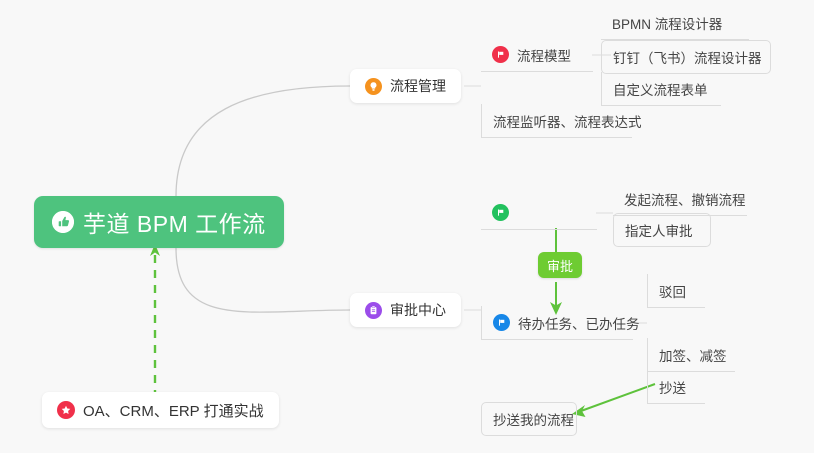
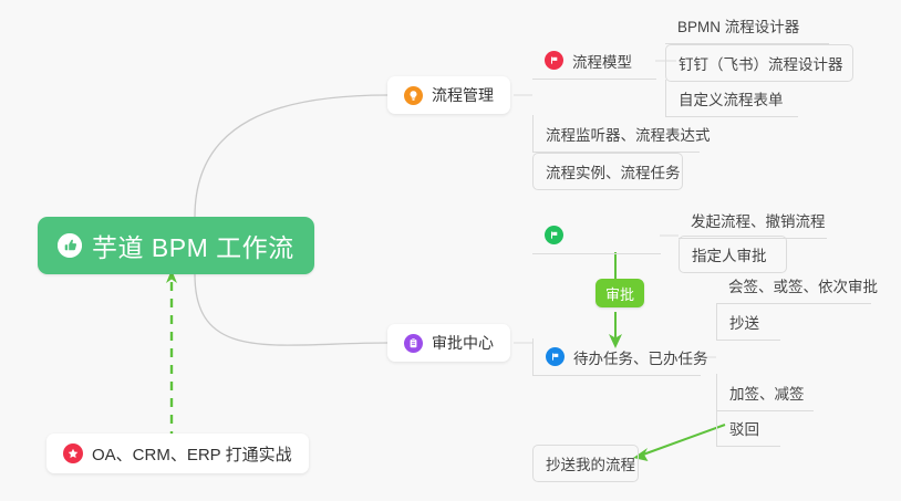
  芋道 BPM 工作流
  流程管理
  审批中心
  流程模型
  流程监听器、流程表达式
+ 流程实例、流程任务
  BPMN 流程设计器
  钉钉（飞书）流程设计器
  自定义流程表单
  待办任务、已办任务
  抄送我的流程
  发起流程、撤销流程
  指定人审批
+ 会签、或签、依次审批
- 驳回
+ 抄送
  加签、减签
- 抄送
+ 驳回
  审批
  OA、CRM、ERP 打通实战
